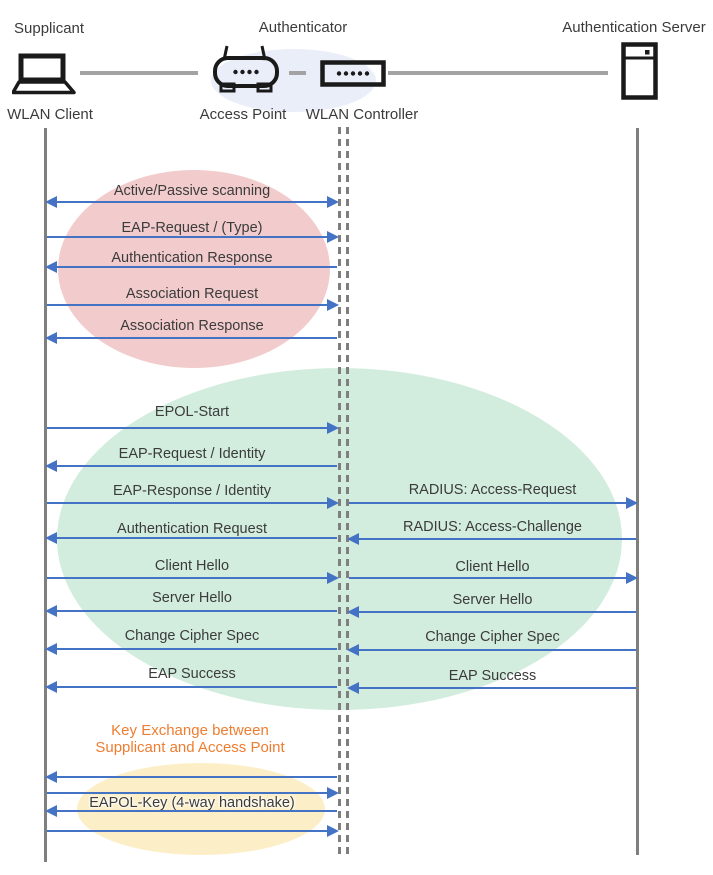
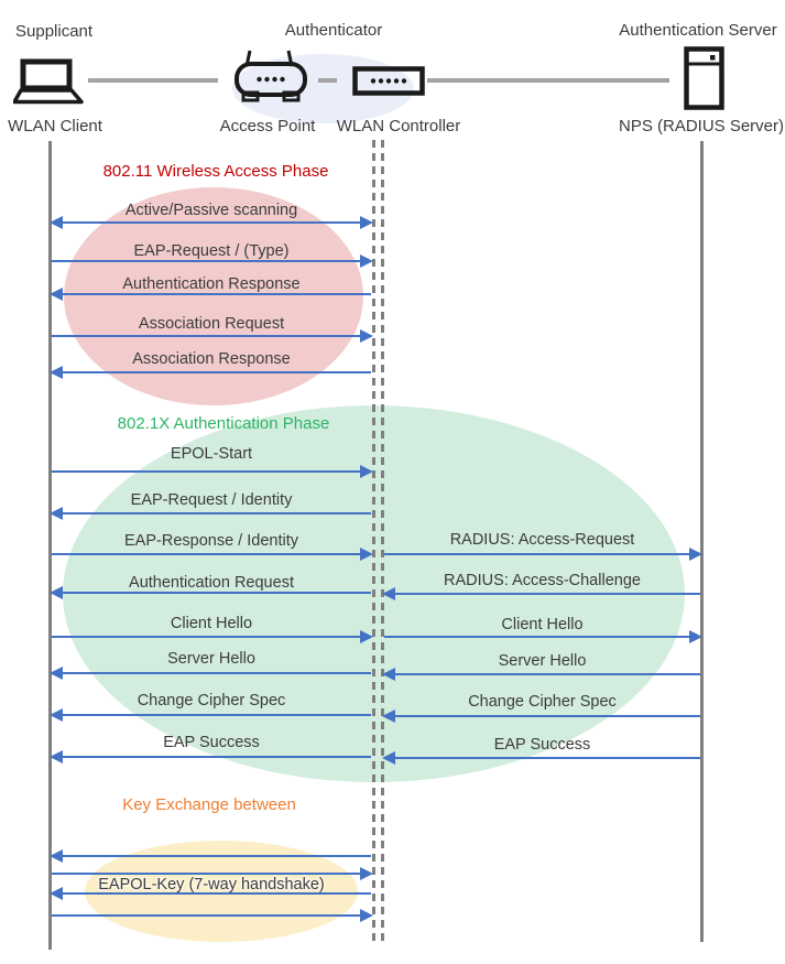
  Supplicant
  Authenticator
  Authentication Server
  WLAN Client
  Access Point
  WLAN Controller
+ NPS (RADIUS Server)
+ 802.11 Wireless Access Phase
+ 802.1X Authentication Phase
  Key Exchange between
- Supplicant and Access Point
  Active/Passive scanning
  EAP-Request / (Type)
  Authentication Response
  Association Request
  Association Response
  EPOL-Start
  EAP-Request / Identity
  EAP-Response / Identity
  Authentication Request
  Client Hello
  Server Hello
  Change Cipher Spec
  EAP Success
  RADIUS: Access-Request
  RADIUS: Access-Challenge
  Client Hello
  Server Hello
  Change Cipher Spec
  EAP Success
- EAPOL-Key (4-way handshake)
+ EAPOL-Key (7-way handshake)
